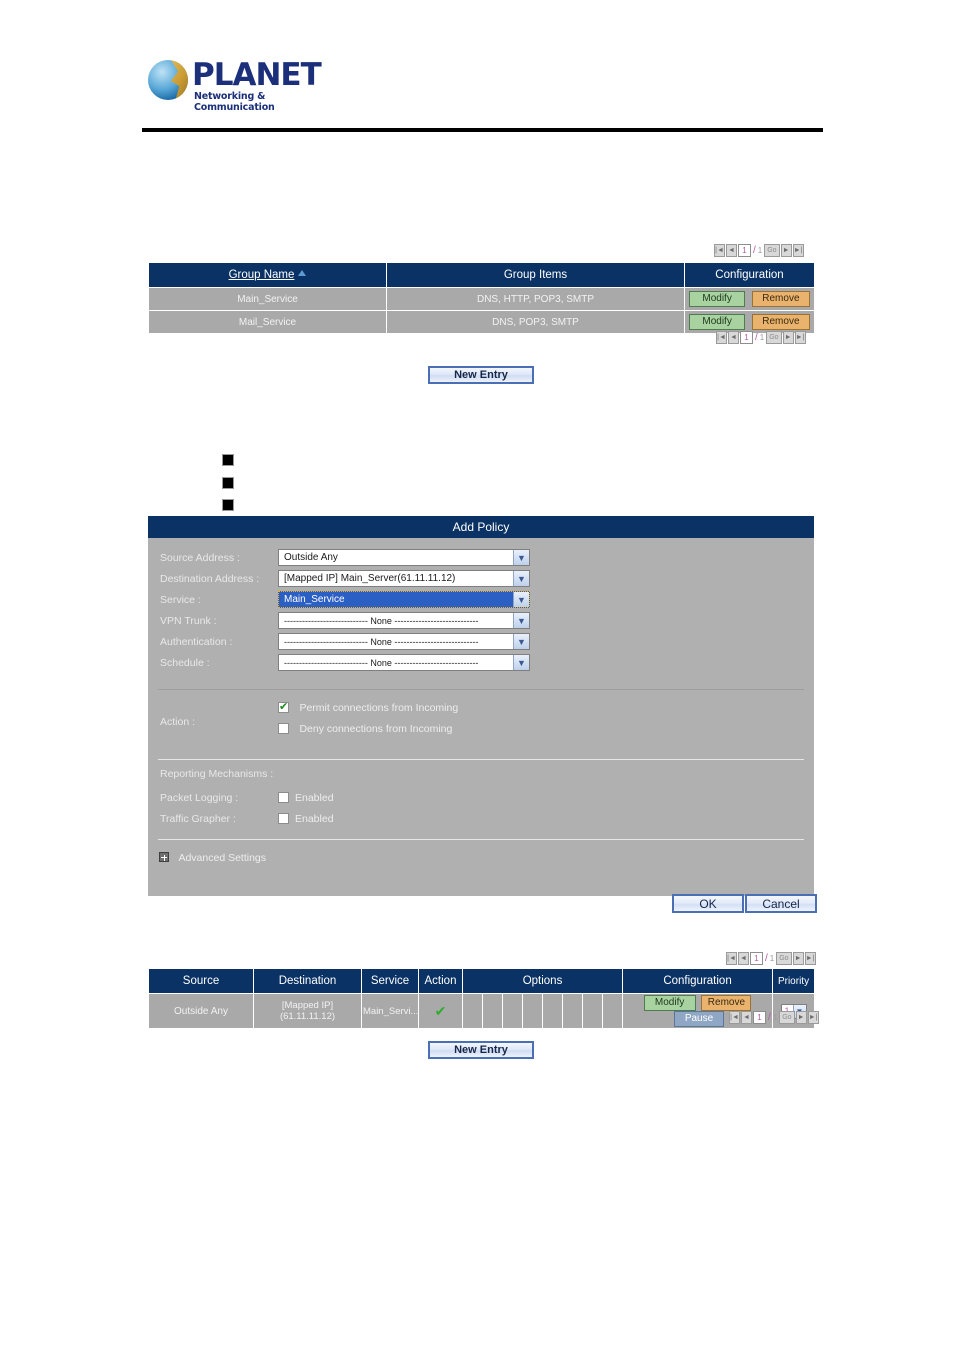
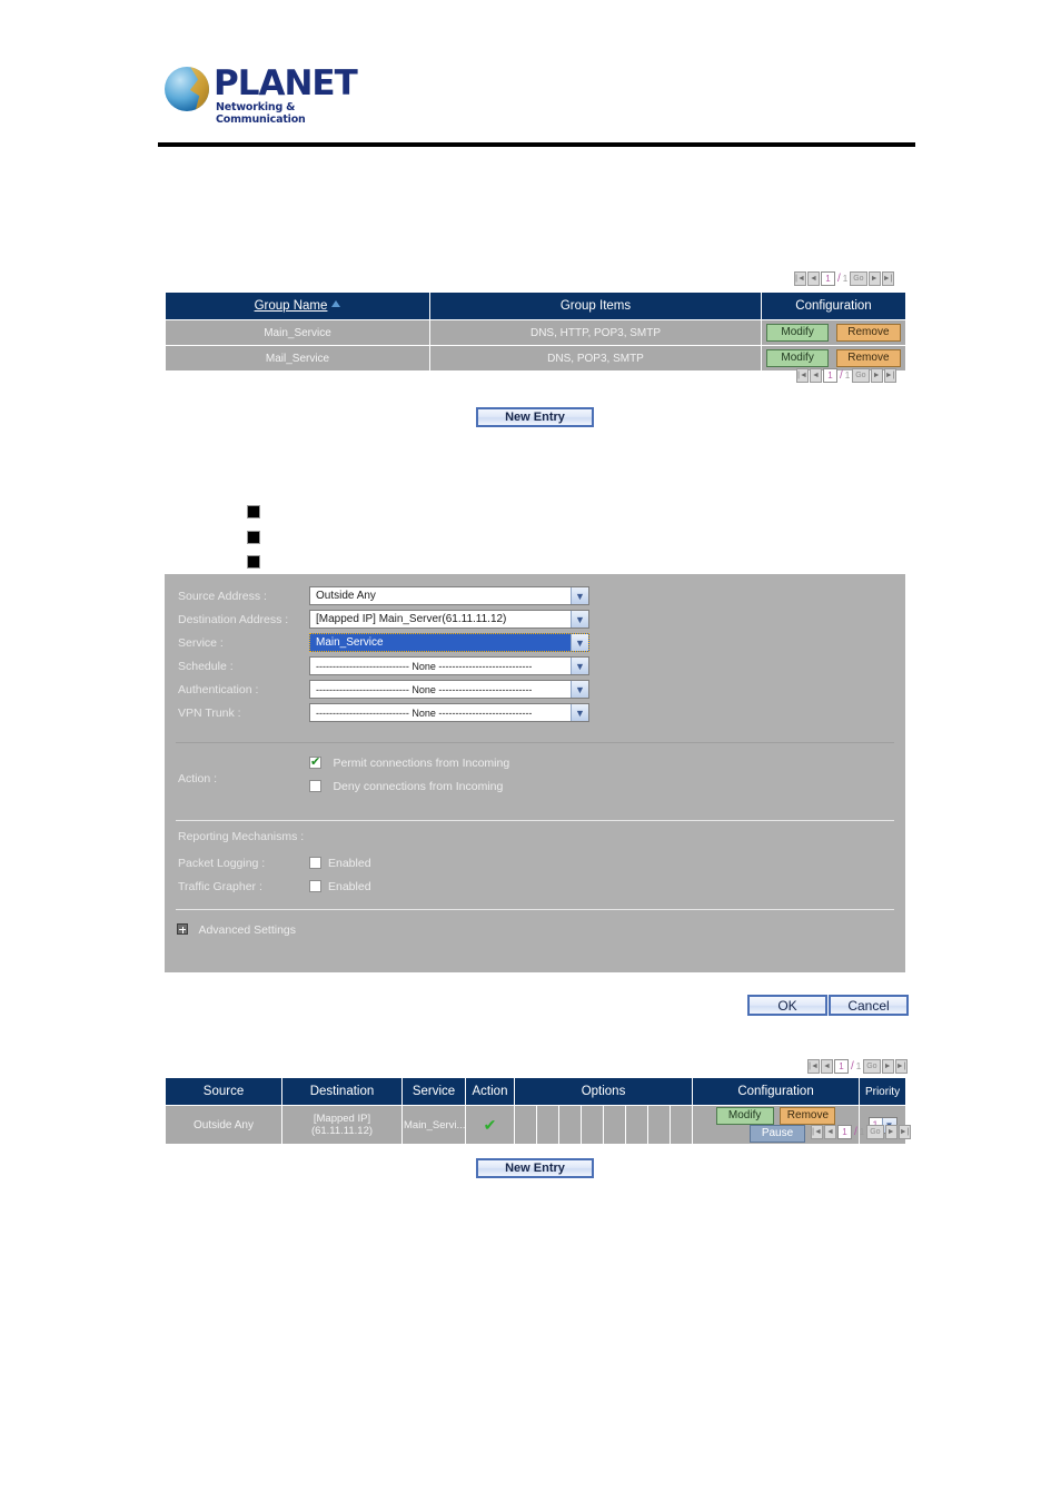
  PLANET
  Networking & Communication
  1
  /
  1
  Group Name	Group Items	Configuration
  Main_Service	DNS, HTTP, POP3, SMTP	Modify Remove
  Mail_Service	DNS, POP3, SMTP	Modify Remove
  1
  /
  1
  New Entry
- Add Policy
  Source Address :
  Outside Any
  ▼
  Destination Address :
  [Mapped IP] Main_Server(61.11.11.12)
  ▼
  Service :
  Main_Service
  ▼
- VPN Trunk :
+ Schedule :
  ---------------------------- None ----------------------------
  ▼
  Authentication :
  ---------------------------- None ----------------------------
  ▼
- Schedule :
+ VPN Trunk :
  ---------------------------- None ----------------------------
  ▼
  Action :
  Permit connections from Incoming
  Deny connections from Incoming
  Reporting Mechanisms :
  Packet Logging :
  Enabled
  Traffic Grapher :
  Enabled
  Advanced Settings
  OK
  Cancel
  1
  /
  1
  Source	Destination	Service	Action	Options	Configuration	Priority
  Outside Any	[Mapped IP](61.11.11.12)	Main_Servi...	✔									Modify Remove Pause
  1
  /
  1
  New Entry
